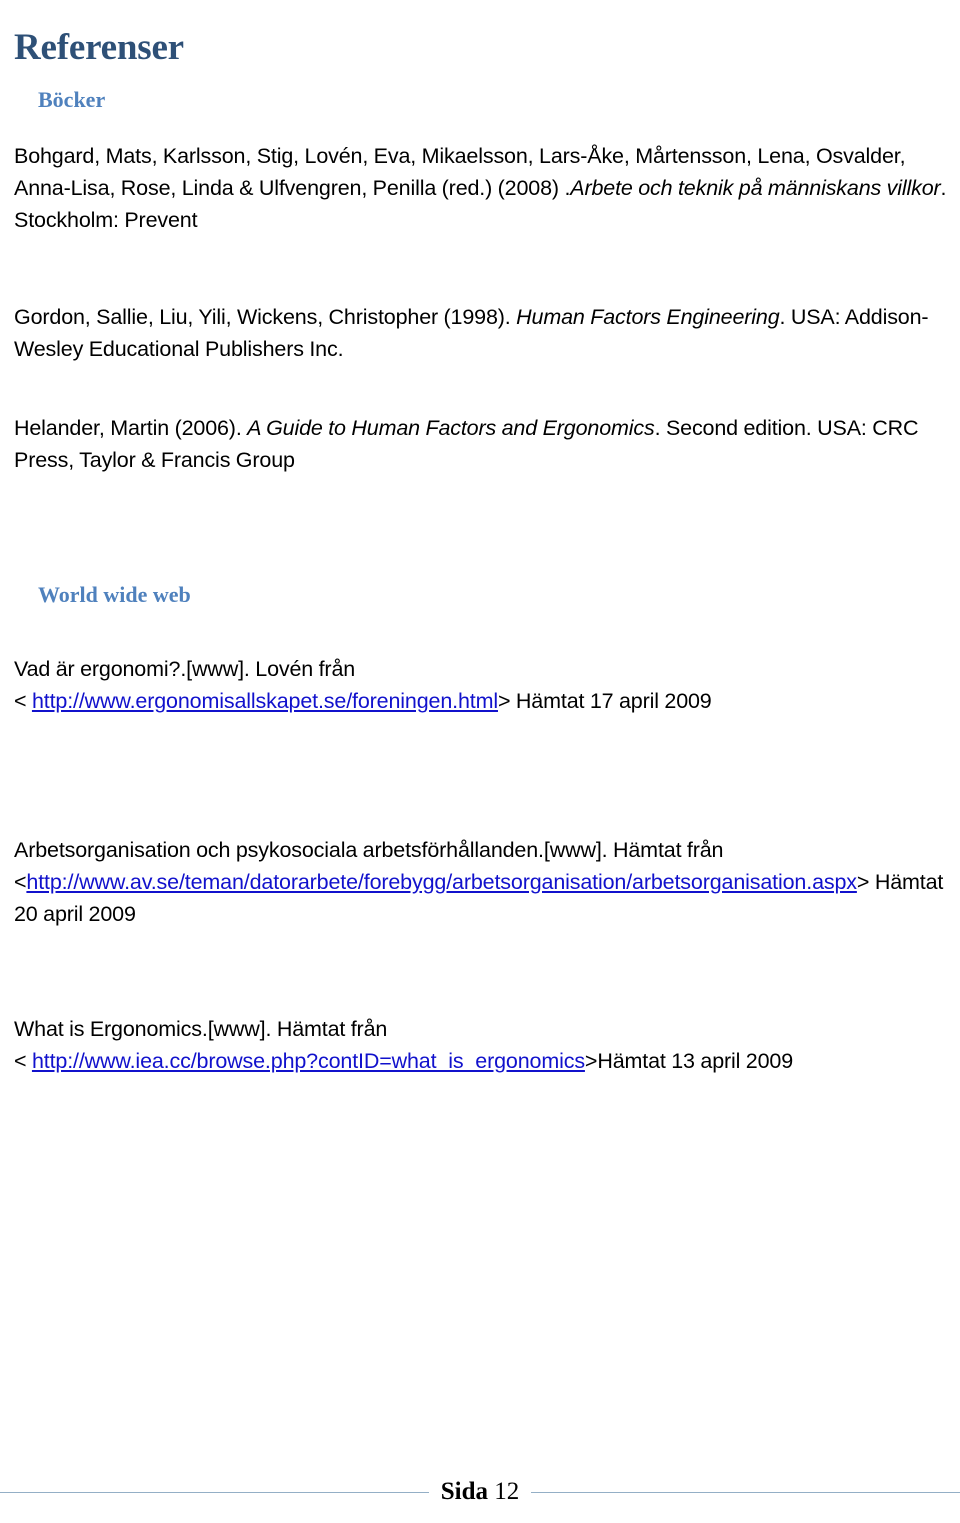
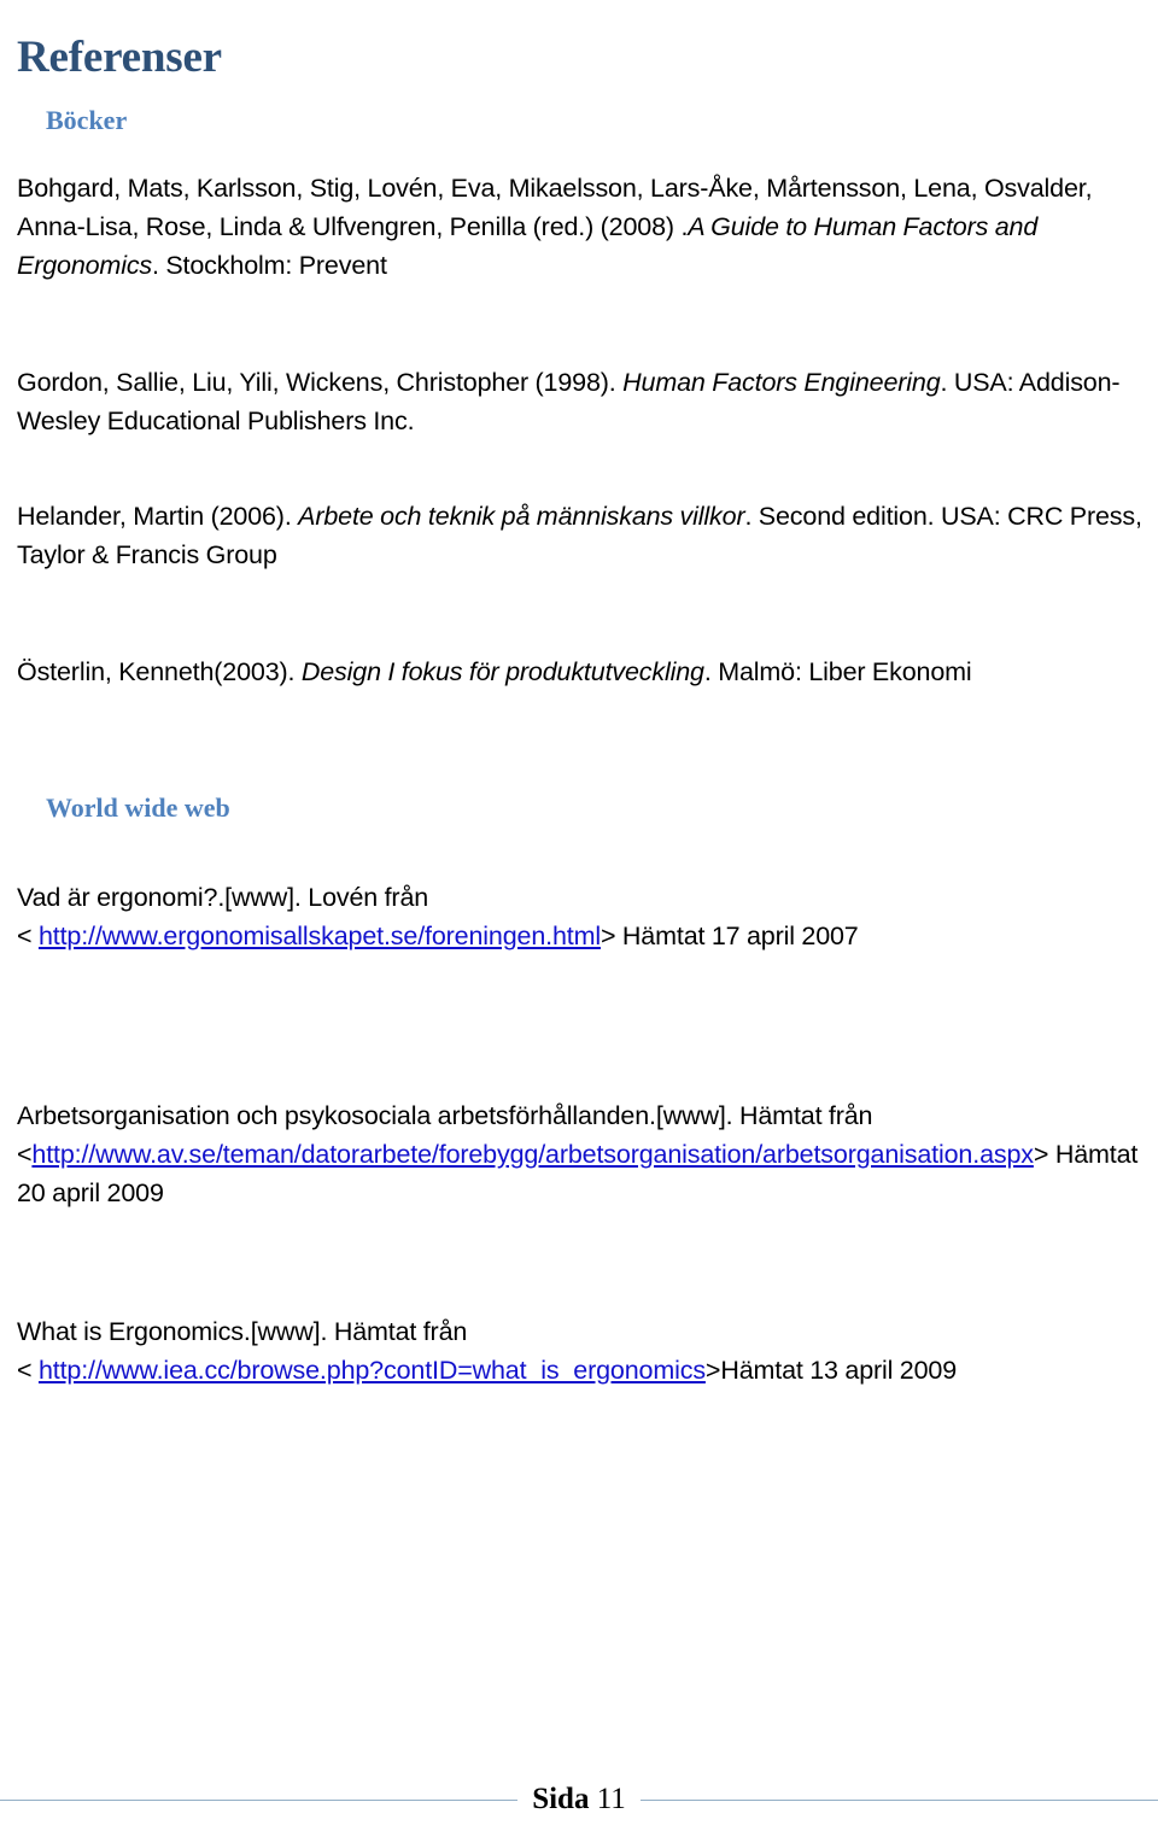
  Referenser
  Böcker
- Bohgard, Mats, Karlsson, Stig, Lovén, Eva, Mikaelsson, Lars-Åke, Mårtensson, Lena, Osvalder, Anna-Lisa, Rose, Linda & Ulfvengren, Penilla (red.) (2008) .Arbete och teknik på människans villkor. Stockholm: Prevent
+ Bohgard, Mats, Karlsson, Stig, Lovén, Eva, Mikaelsson, Lars-Åke, Mårtensson, Lena, Osvalder, Anna-Lisa, Rose, Linda & Ulfvengren, Penilla (red.) (2008) .A Guide to Human Factors and Ergonomics. Stockholm: Prevent
  Gordon, Sallie, Liu, Yili, Wickens, Christopher (1998). Human Factors Engineering. USA: Addison-Wesley Educational Publishers Inc.
- Helander, Martin (2006). A Guide to Human Factors and Ergonomics. Second edition. USA: CRC Press, Taylor & Francis Group
+ Helander, Martin (2006). Arbete och teknik på människans villkor. Second edition. USA: CRC Press, Taylor & Francis Group
+ Österlin, Kenneth(2003). Design I fokus för produktutveckling. Malmö: Liber Ekonomi
  World wide web
  Vad är ergonomi?.[www]. Lovén från
- < http://www.ergonomisallskapet.se/foreningen.html> Hämtat 17 april 2009
+ < http://www.ergonomisallskapet.se/foreningen.html> Hämtat 17 april 2007
  Arbetsorganisation och psykosociala arbetsförhållanden.[www]. Hämtat från
  <http://www.av.se/teman/datorarbete/forebygg/arbetsorganisation/arbetsorganisation.aspx> Hämtat 20 april 2009
  What is Ergonomics.[www]. Hämtat från
  < http://www.iea.cc/browse.php?contID=what_is_ergonomics>Hämtat 13 april 2009
- Sida 12
+ Sida 11
